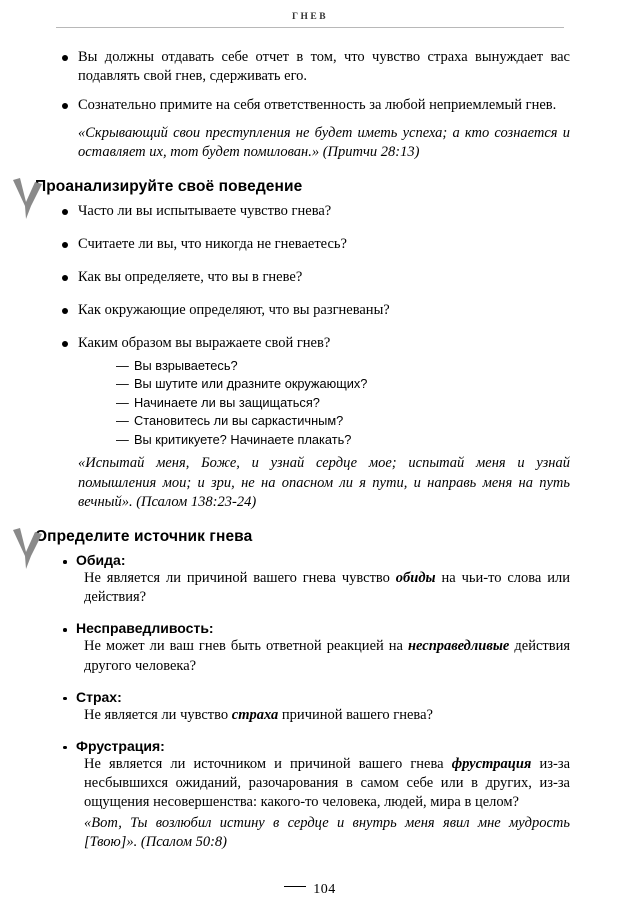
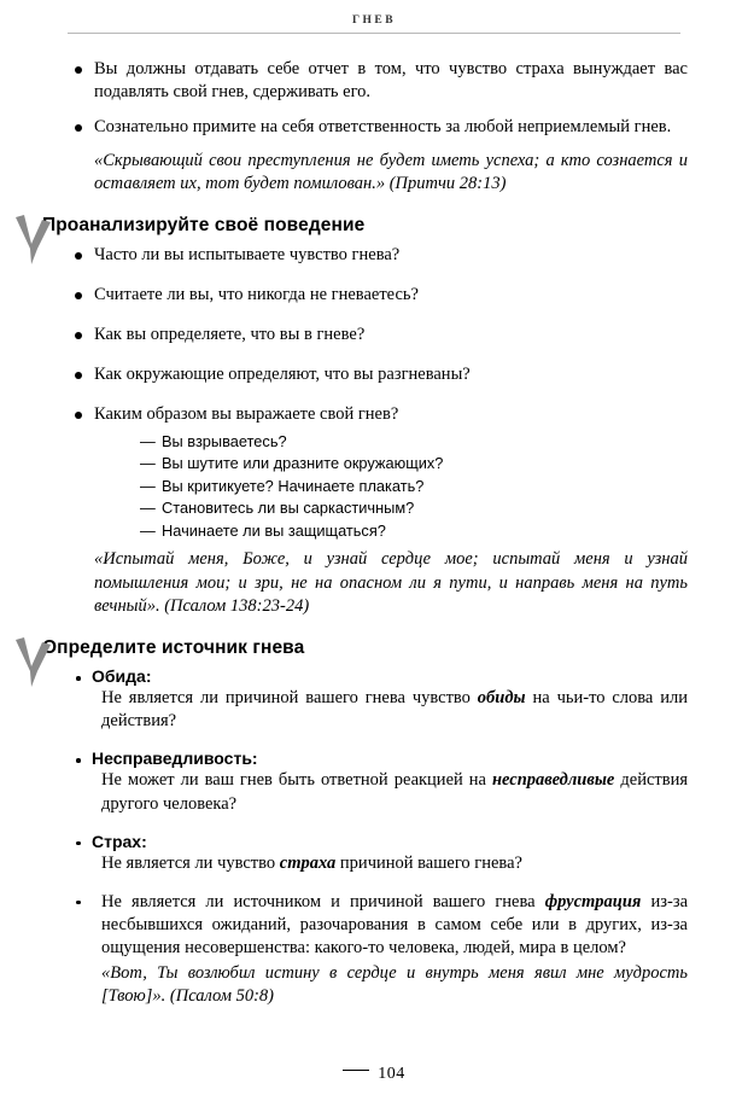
  ГНЕВ
  Вы должны отдавать себе отчет в том, что чувство страха вынуждает вас подавлять свой гнев, сдерживать его.
  Сознательно примите на себя ответственность за любой неприемлемый гнев.
  «Скрывающий свои преступления не будет иметь успеха; а кто сознается и оставляет их, тот будет помилован.» (Притчи 28:13)
  роанализируйте своё поведение
  Часто ли вы испытываете чувство гнева?
  Считаете ли вы, что никогда не гневаетесь?
  Как вы определяете, что вы в гневе?
  Как окружающие определяют, что вы разгневаны?
  Каким образом вы выражаете свой гнев?
  Вы взрываетесь?
  Вы шутите или дразните окружающих?
- Начинаете ли вы защищаться?
+ Вы критикуете? Начинаете плакать?
  Становитесь ли вы саркастичным?
- Вы критикуете? Начинаете плакать?
+ Начинаете ли вы защищаться?
  «Испытай меня, Боже, и узнай сердце мое; испытай меня и узнай помышления мои; и зри, не на опасном ли я пути, и направь меня на путь вечный». (Псалом 138:23-24)
  Определите источник гнева
  Обида:
  Не является ли причиной вашего гнева чувство обиды на чьи-то слова или действия?
  Несправедливость:
  Не может ли ваш гнев быть ответной реакцией на несправедливые действия другого человека?
  Страх:
  Не является ли чувство страха причиной вашего гнева?
- Фрустрация:
  Не является ли источником и причиной вашего гнева фрустрация из-за несбывшихся ожиданий, разочарования в самом себе или в других, из-за ощущения несовершенства: какого-то человека, людей, мира в целом?
  «Вот, Ты возлюбил истину в сердце и внутрь меня явил мне мудрость [Твою]». (Псалом 50:8)
  104
